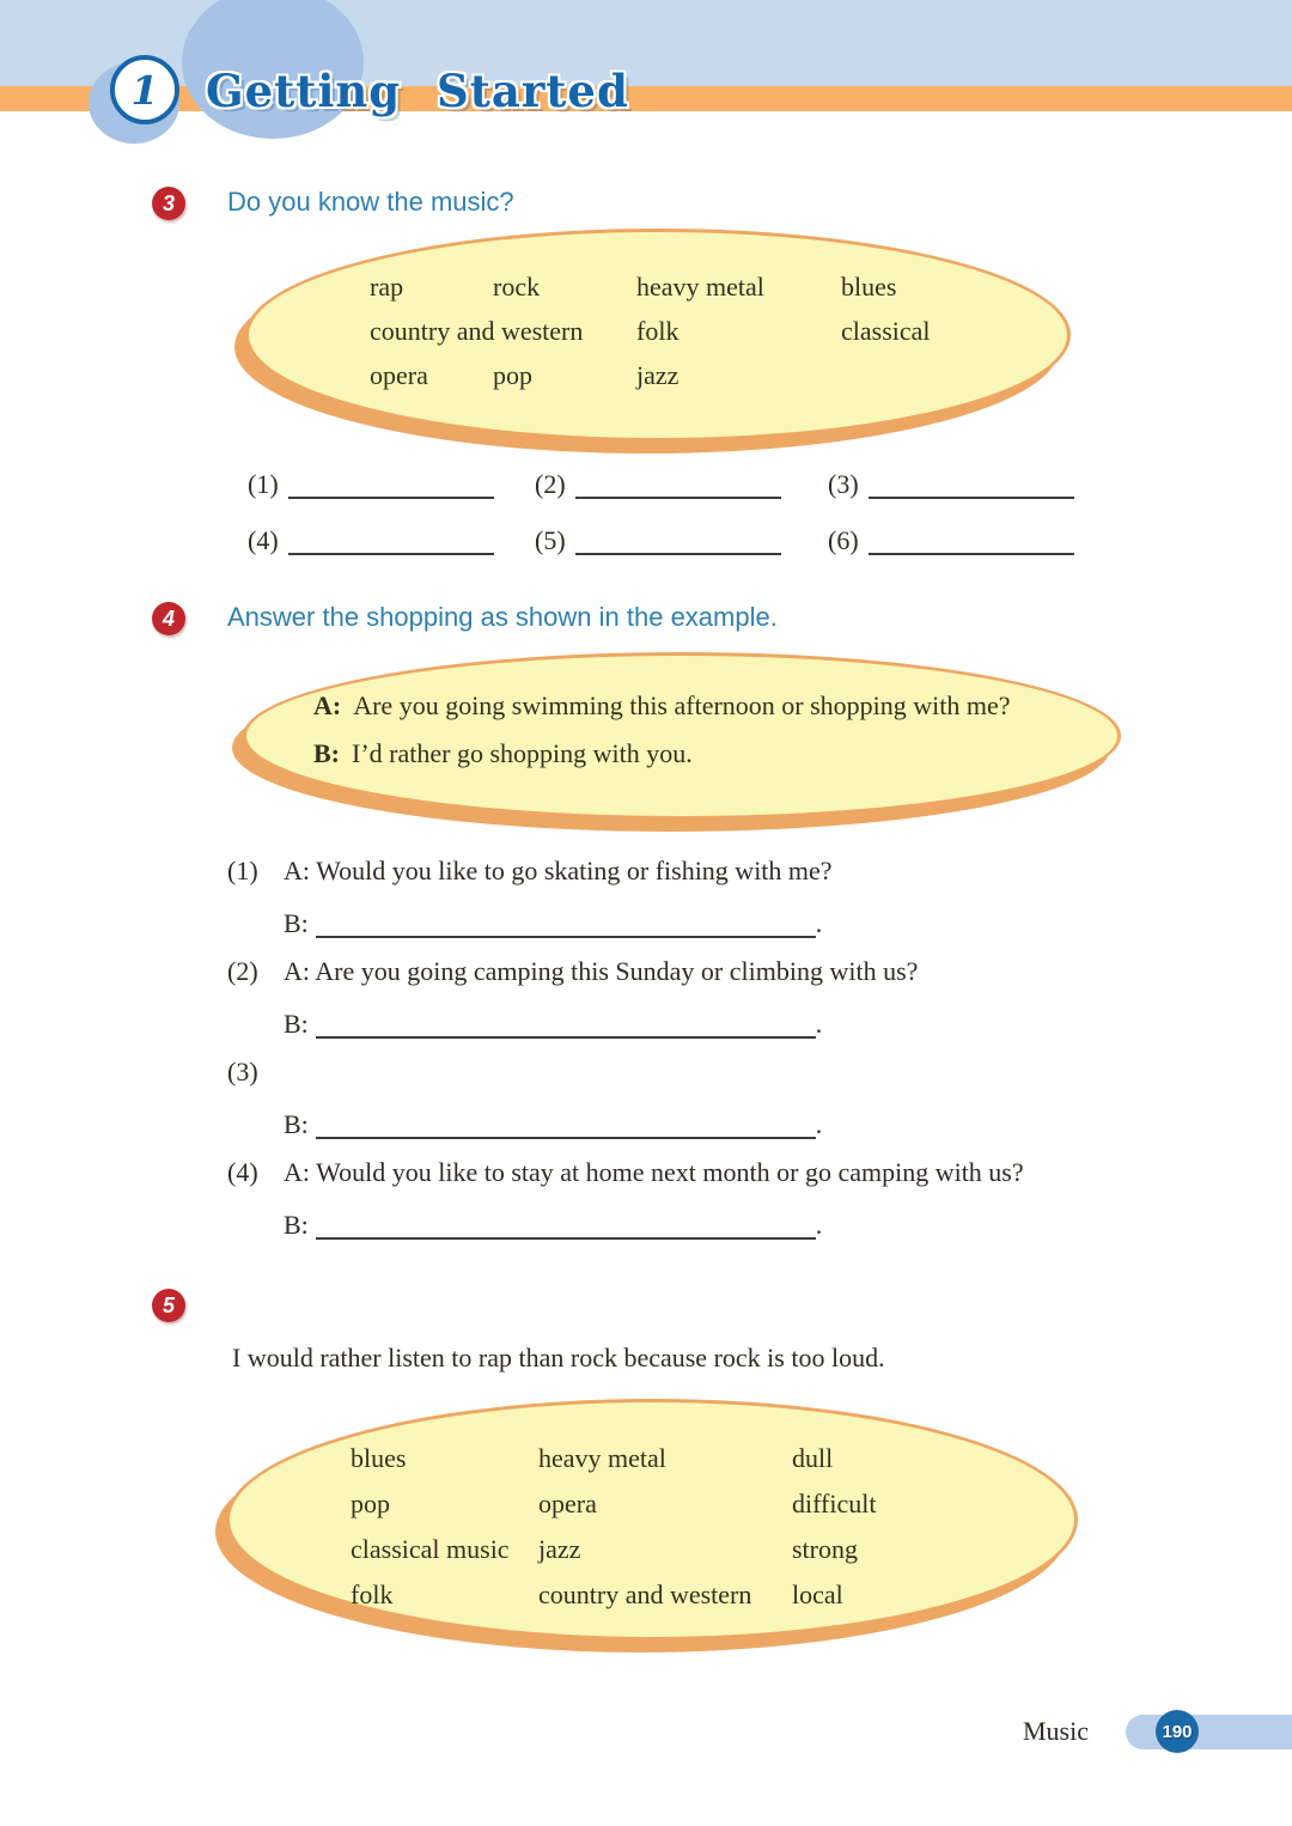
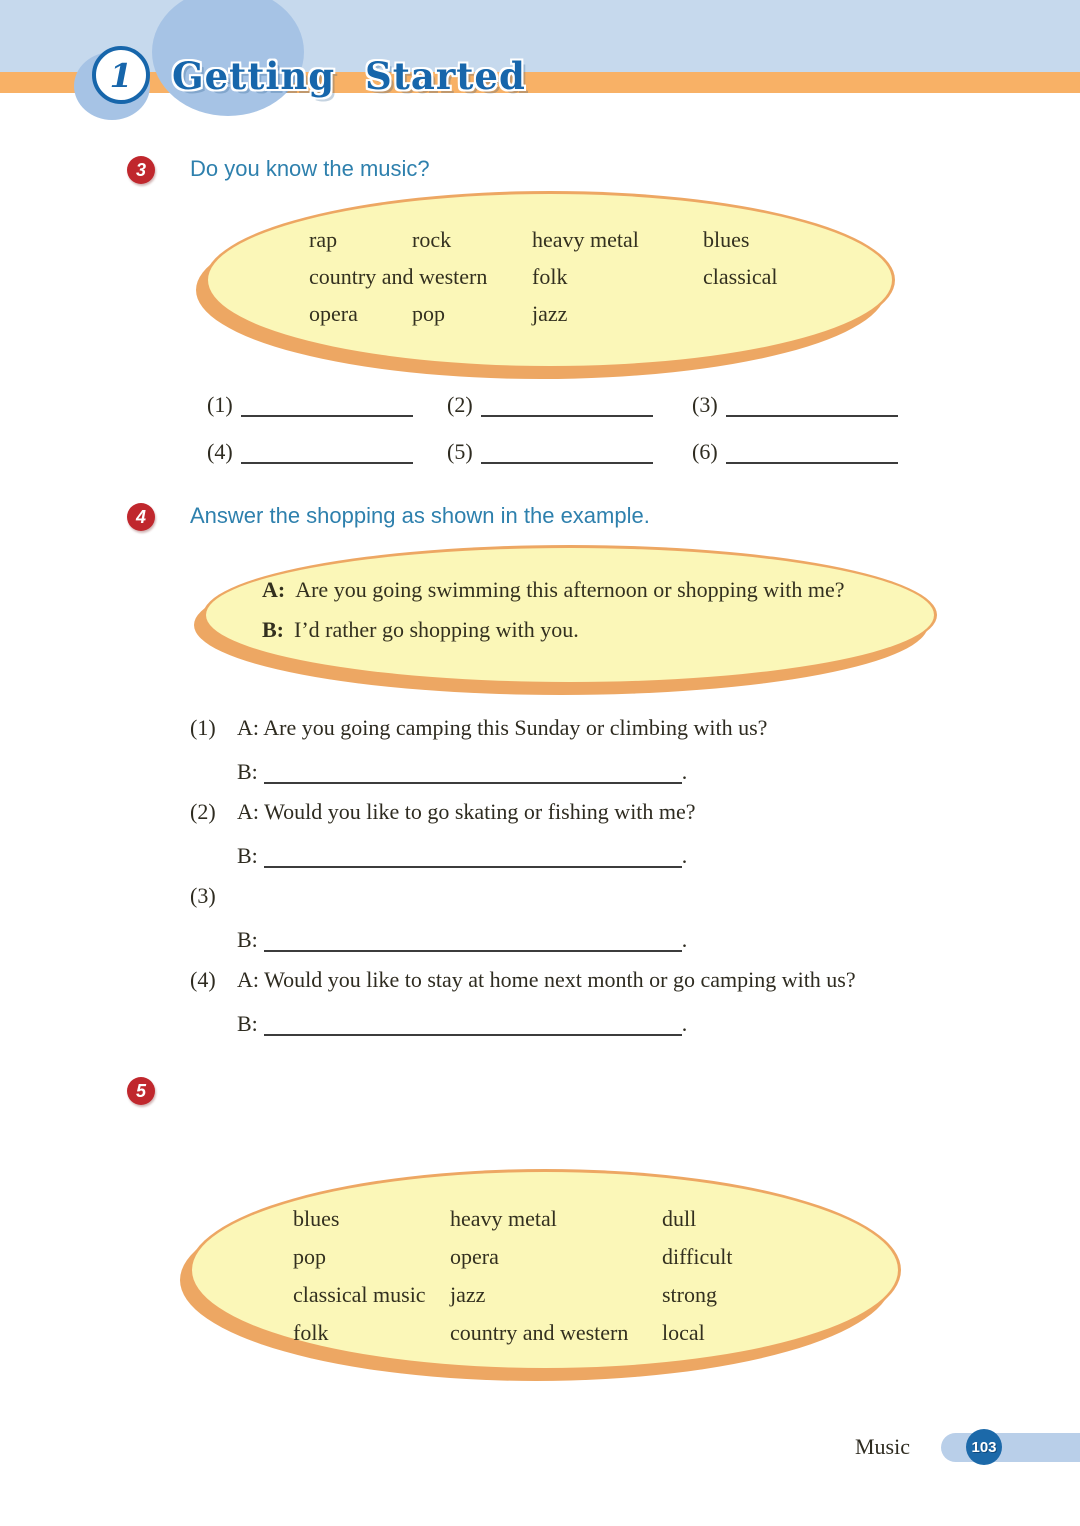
  1
  Getting Started
  3
  Do you know the music?
  rap
  rock
  heavy metal
  blues
  country and western
  folk
  classical
  opera
  pop
  jazz
  (1)
  (2)
  (3)
  (4)
  (5)
  (6)
  4
  Answer the shopping as shown in the example.
  A: Are you going swimming this afternoon or shopping with me?
  B: I’d rather go shopping with you.
  (1)
- A: Would you like to go skating or fishing with me?
+ A: Are you going camping this Sunday or climbing with us?
  B: .
  (2)
- A: Are you going camping this Sunday or climbing with us?
+ A: Would you like to go skating or fishing with me?
  B: .
  (3)
  B: .
  (4)
  A: Would you like to stay at home next month or go camping with us?
  B: .
  5
- I would rather listen to rap than rock because rock is too loud.
  blues
  heavy metal
  dull
  pop
  opera
  difficult
  classical music
  jazz
  strong
  folk
  country and western
  local
  Music
- 190
+ 103
